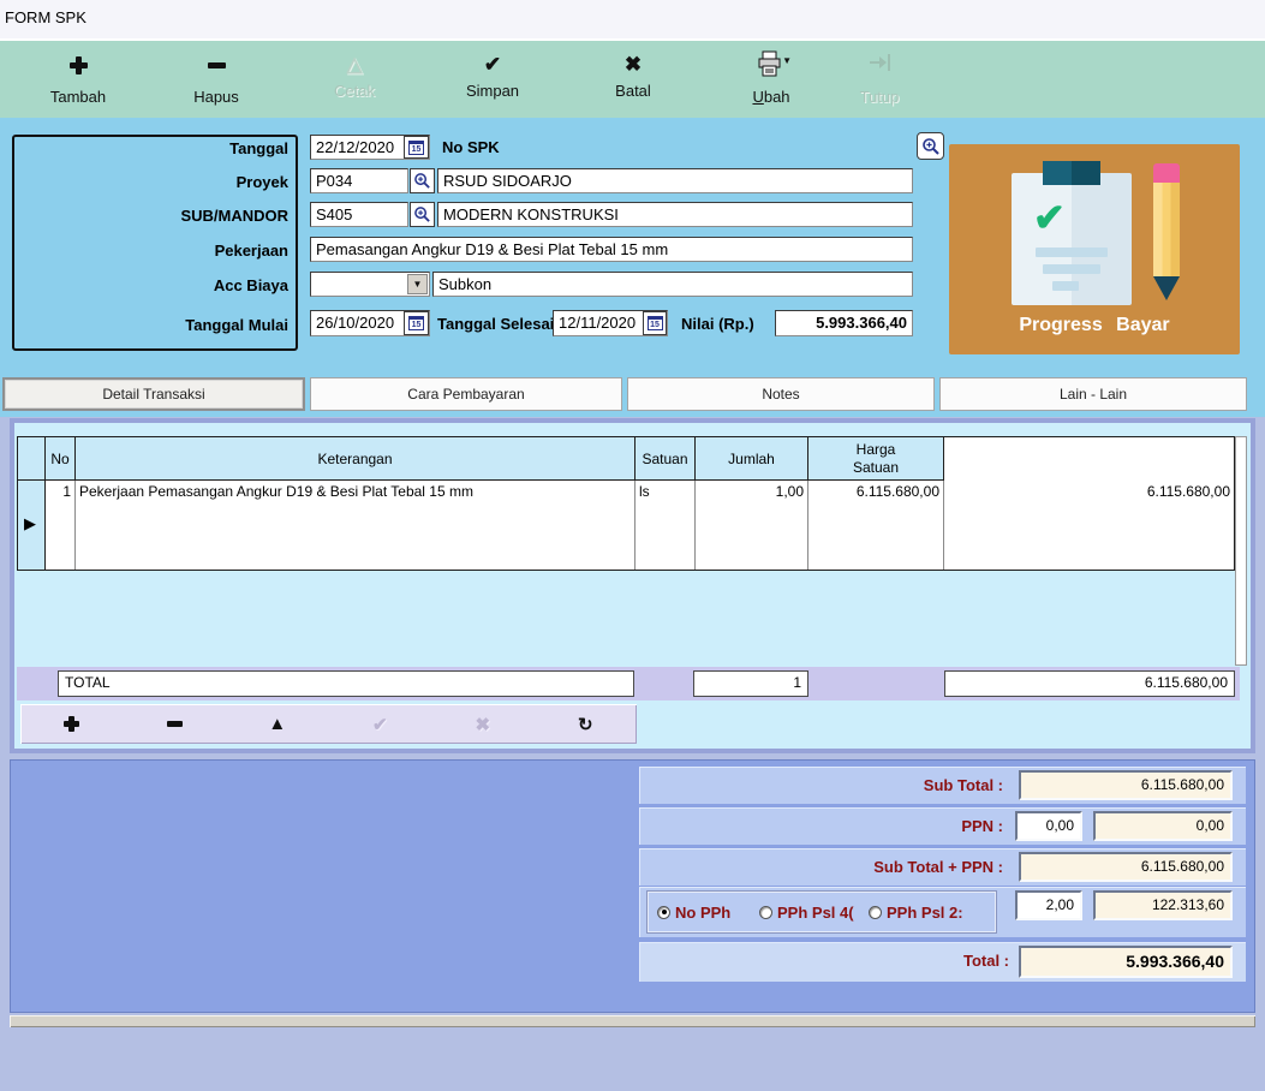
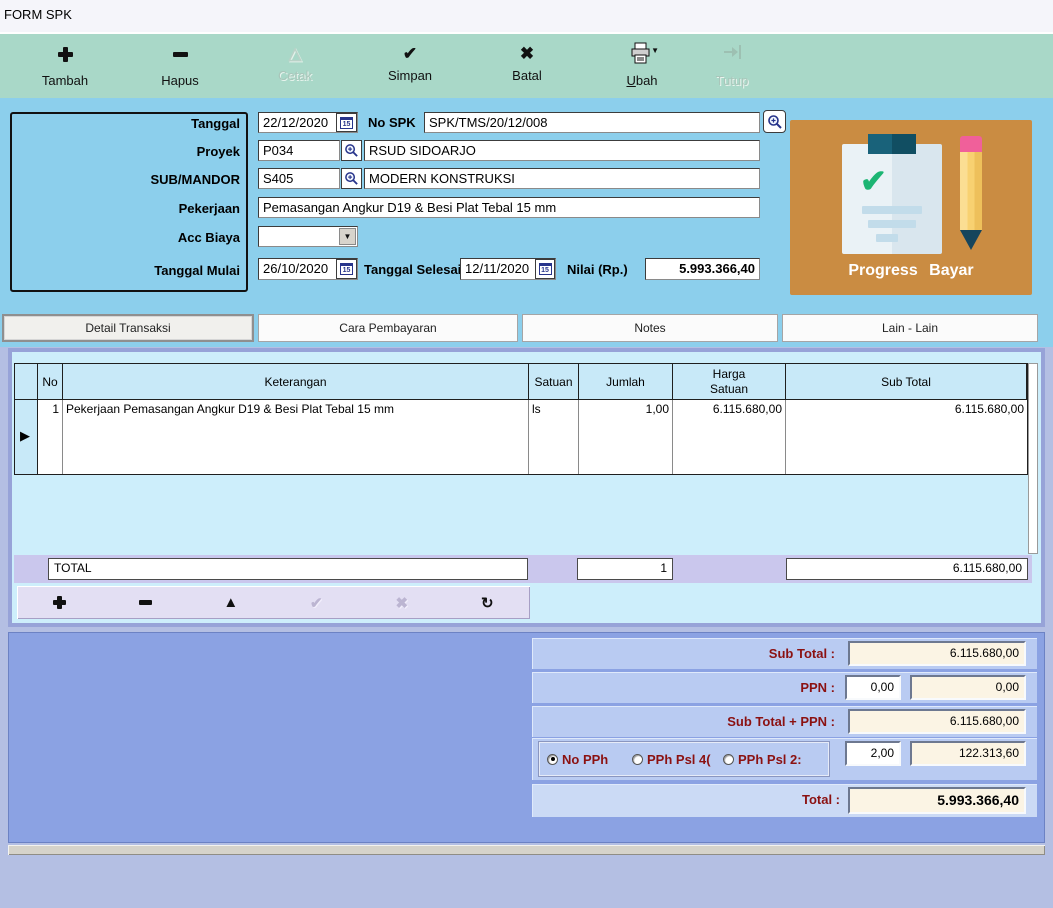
  FORM SPK
  Tambah
  Hapus
  △
  Cetak
  ✔
  Simpan
  ✖
  Batal
  ▼
  Ubah
  Tutup
  Tanggal
  Proyek
  SUB/MANDOR
  Pekerjaan
  Acc Biaya
  Tanggal Mulai
  22/12/2020
  No SPK
+ SPK/TMS/20/12/008
  P034
  RSUD SIDOARJO
  S405
  MODERN KONSTRUKSI
  Pemasangan Angkur D19 & Besi Plat Tebal 15 mm
  ▼
- Subkon
  26/10/2020
  Tanggal Selesa
  12/11/2020
  Nilai (Rp.)
  5.993.366,40
  ✔
  Progress Bayar
  Detail Transaksi
  Cara Pembayaran
  Notes
  Lain - Lain
  No
  Keterangan
  Satuan
  Jumlah
  Harga Satuan
+ Sub Total
  ▶
  1
  Pekerjaan Pemasangan Angkur D19 & Besi Plat Tebal 15 mm
  ls
  1,00
  6.115.680,00
  6.115.680,00
  TOTAL
  1
  6.115.680,00
  ▲
  ✔
  ✖
  ↻
  Sub Total :
  6.115.680,00
  PPN :
  0,00
  0,00
  Sub Total + PPN :
  6.115.680,00
  No PPh
  PPh Psl 4(
  PPh Psl 2:
  2,00
  122.313,60
  Total :
  5.993.366,40
